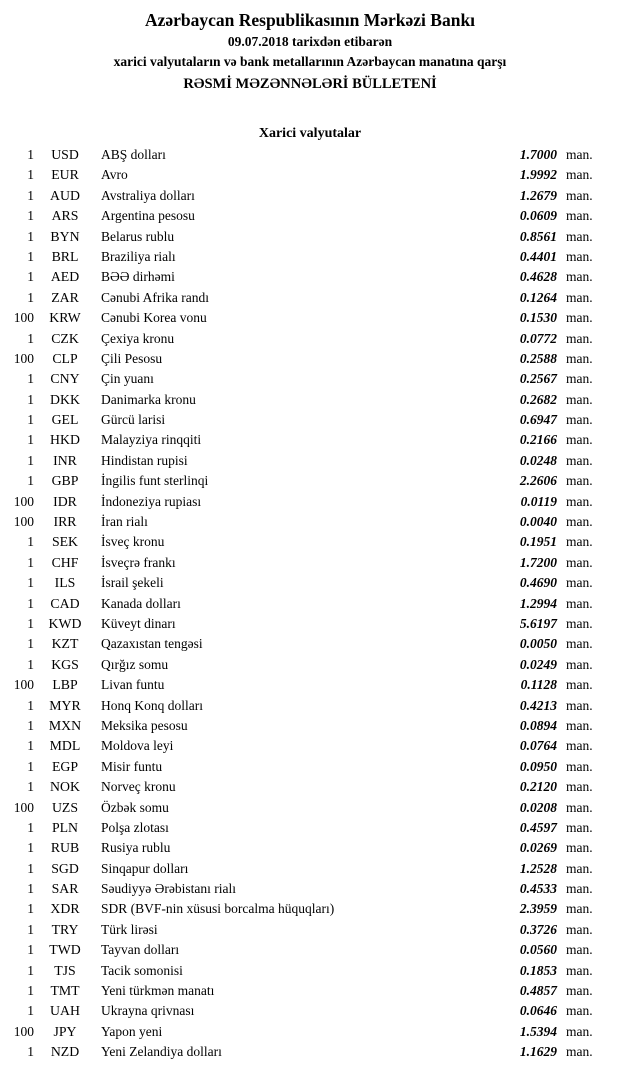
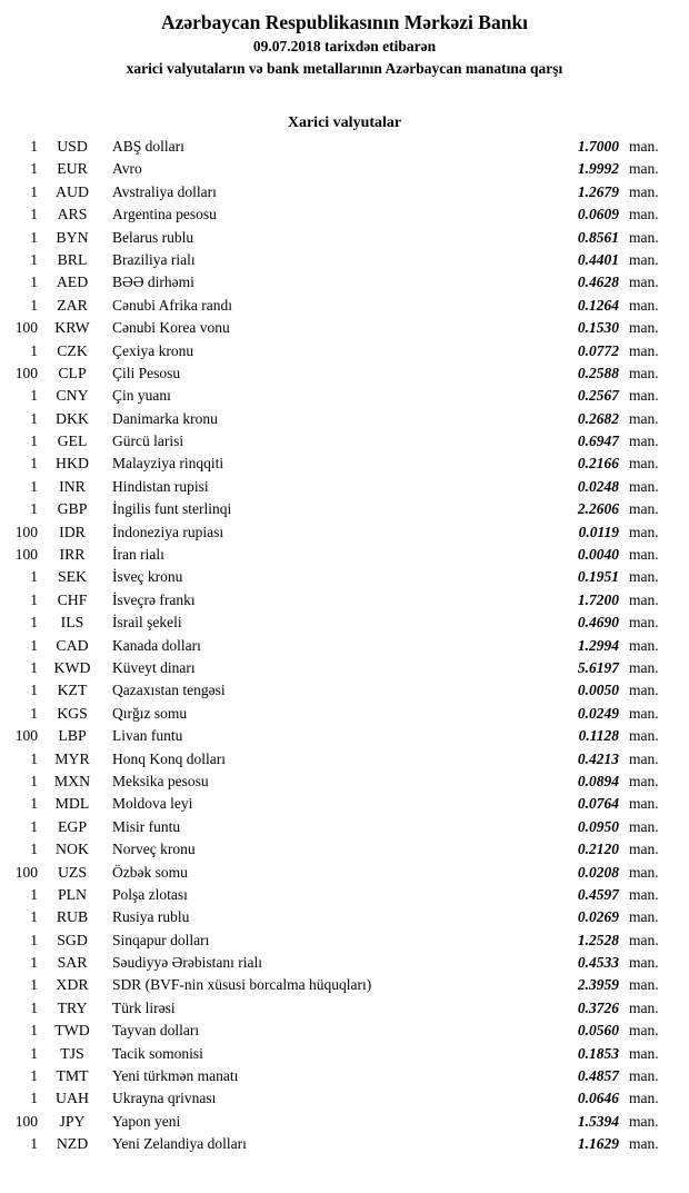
  Azərbaycan Respublikasının Mərkəzi Bankı
  09.07.2018 tarixdən etibarən
  xarici valyutaların və bank metallarının Azərbaycan manatına qarşı
- RƏSMİ MƏZƏNNƏLƏRİ BÜLLETENİ
  Xarici valyutalar
  1
  USD
  ABŞ dolları
  1.7000
  man.
  1
  EUR
  Avro
  1.9992
  man.
  1
  AUD
  Avstraliya dolları
  1.2679
  man.
  1
  ARS
  Argentina pesosu
  0.0609
  man.
  1
  BYN
  Belarus rublu
  0.8561
  man.
  1
  BRL
  Braziliya rialı
  0.4401
  man.
  1
  AED
  BƏƏ dirhəmi
  0.4628
  man.
  1
  ZAR
  Cənubi Afrika randı
  0.1264
  man.
  100
  KRW
  Cənubi Korea vonu
  0.1530
  man.
  1
  CZK
  Çexiya kronu
  0.0772
  man.
  100
  CLP
  Çili Pesosu
  0.2588
  man.
  1
  CNY
  Çin yuanı
  0.2567
  man.
  1
  DKK
  Danimarka kronu
  0.2682
  man.
  1
  GEL
  Gürcü larisi
  0.6947
  man.
  1
  HKD
  Malayziya rinqqiti
  0.2166
  man.
  1
  INR
  Hindistan rupisi
  0.0248
  man.
  1
  GBP
  İngilis funt sterlinqi
  2.2606
  man.
  100
  IDR
  İndoneziya rupiası
  0.0119
  man.
  100
  IRR
  İran rialı
  0.0040
  man.
  1
  SEK
  İsveç kronu
  0.1951
  man.
  1
  CHF
  İsveçrə frankı
  1.7200
  man.
  1
  ILS
  İsrail şekeli
  0.4690
  man.
  1
  CAD
  Kanada dolları
  1.2994
  man.
  1
  KWD
  Küveyt dinarı
  5.6197
  man.
  1
  KZT
  Qazaxıstan tengəsi
  0.0050
  man.
  1
  KGS
  Qırğız somu
  0.0249
  man.
  100
  LBP
  Livan funtu
  0.1128
  man.
  1
  MYR
  Honq Konq dolları
  0.4213
  man.
  1
  MXN
  Meksika pesosu
  0.0894
  man.
  1
  MDL
  Moldova leyi
  0.0764
  man.
  1
  EGP
  Misir funtu
  0.0950
  man.
  1
  NOK
  Norveç kronu
  0.2120
  man.
  100
  UZS
  Özbək somu
  0.0208
  man.
  1
  PLN
  Polşa zlotası
  0.4597
  man.
  1
  RUB
  Rusiya rublu
  0.0269
  man.
  1
  SGD
  Sinqapur dolları
  1.2528
  man.
  1
  SAR
  Səudiyyə Ərəbistanı rialı
  0.4533
  man.
  1
  XDR
  SDR (BVF-nin xüsusi borcalma hüquqları)
  2.3959
  man.
  1
  TRY
  Türk lirəsi
  0.3726
  man.
  1
  TWD
  Tayvan dolları
  0.0560
  man.
  1
  TJS
  Tacik somonisi
  0.1853
  man.
  1
  TMT
  Yeni türkmən manatı
  0.4857
  man.
  1
  UAH
  Ukrayna qrivnası
  0.0646
  man.
  100
  JPY
  Yapon yeni
  1.5394
  man.
  1
  NZD
  Yeni Zelandiya dolları
  1.1629
  man.
